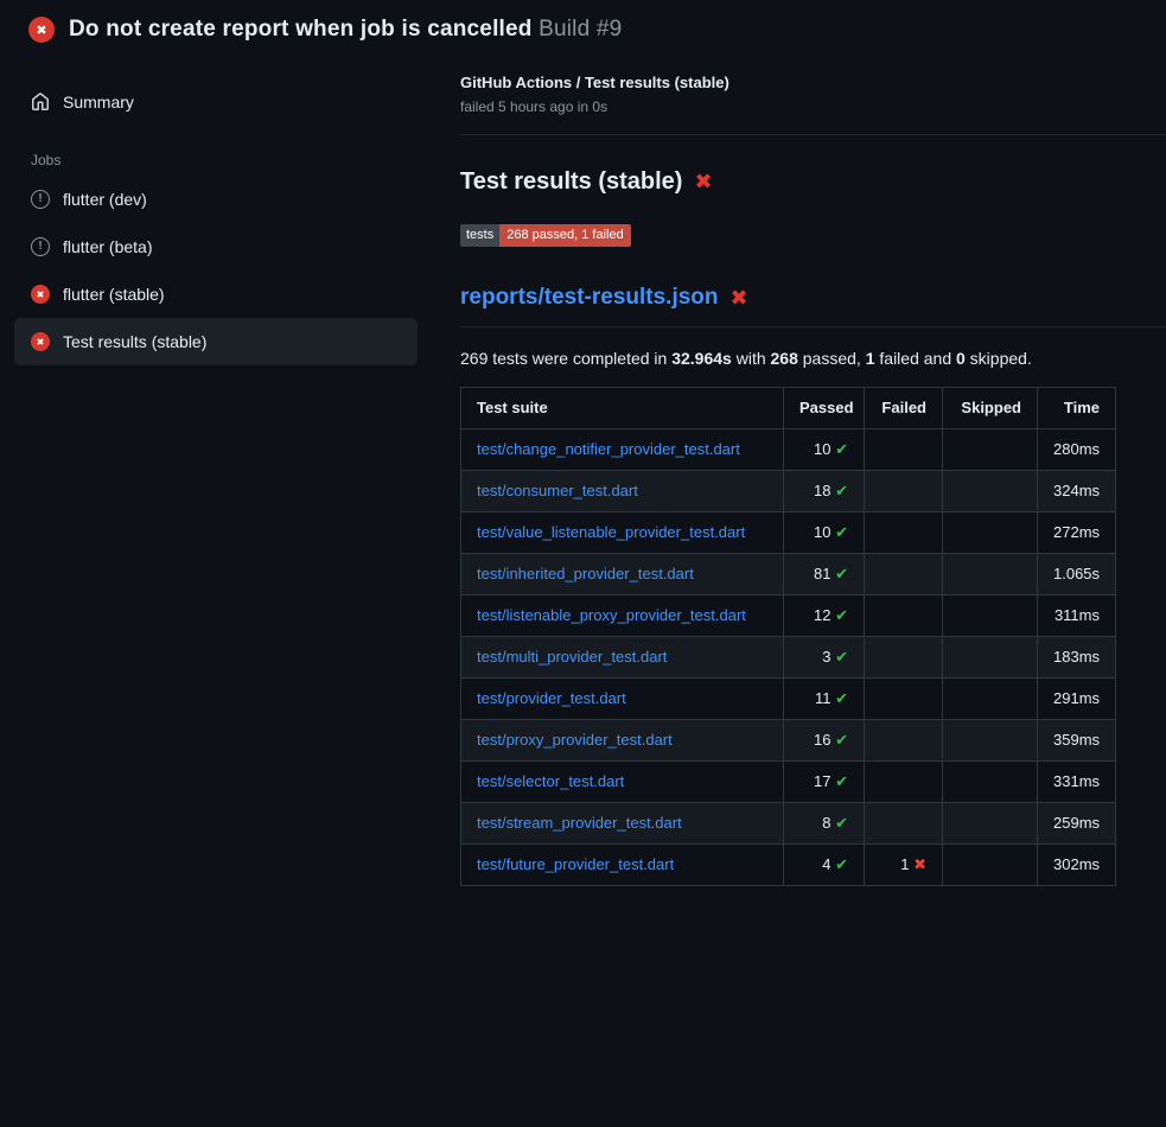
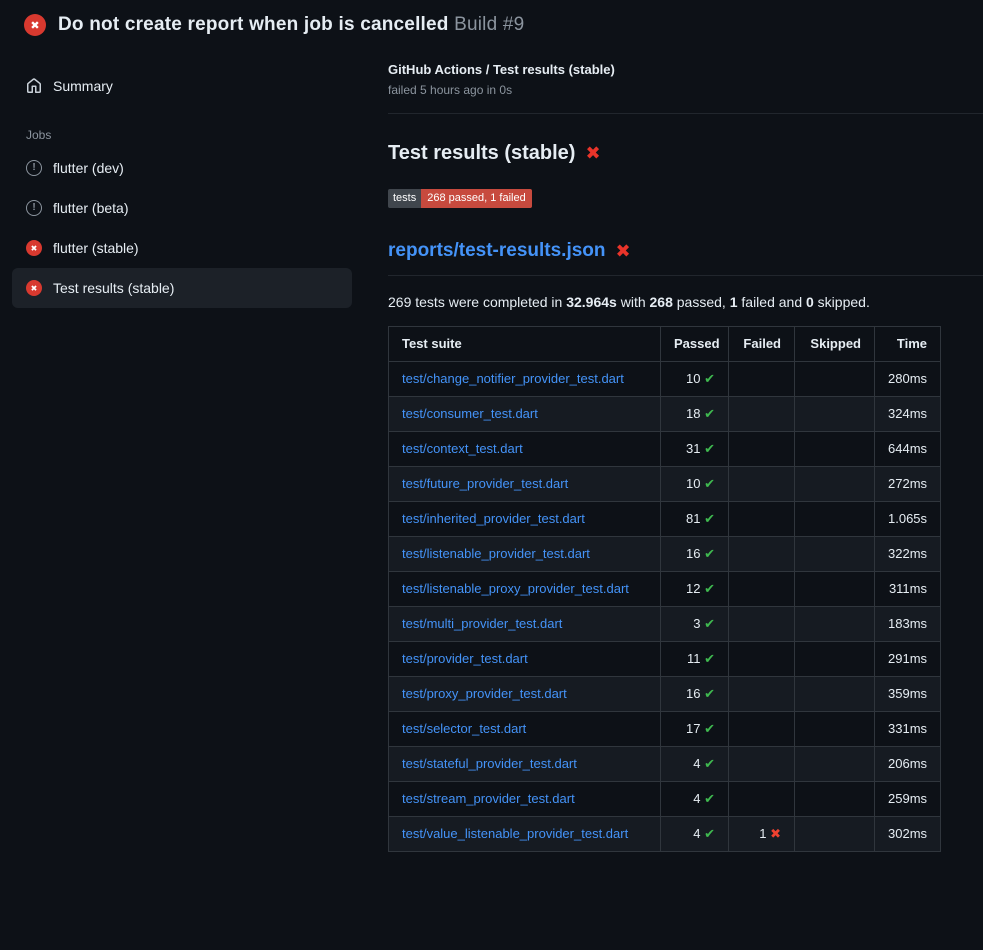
  ✖
  Do not create report when job is cancelled Build #9
  Summary
  Jobs
  !
  flutter (dev)
  !
  flutter (beta)
  ✖
  flutter (stable)
  ✖
  Test results (stable)
  GitHub Actions / Test results (stable)
  failed 5 hours ago in 0s
  Test results (stable)
  ✖
  tests
  268 passed, 1 failed
  reports/test-results.json
  ✖
  269 tests were completed in 32.964s with 268 passed, 1 failed and 0 skipped.
  Test suite	Passed	Failed	Skipped	Time
  test/change_notifier_provider_test.dart	10 ✔			280ms
  test/consumer_test.dart	18 ✔			324ms
+ test/context_test.dart	31 ✔			644ms
- test/value_listenable_provider_test.dart	10 ✔			272ms
+ test/future_provider_test.dart	10 ✔			272ms
  test/inherited_provider_test.dart	81 ✔			1.065s
+ test/listenable_provider_test.dart	16 ✔			322ms
  test/listenable_proxy_provider_test.dart	12 ✔			311ms
  test/multi_provider_test.dart	3 ✔			183ms
  test/provider_test.dart	11 ✔			291ms
  test/proxy_provider_test.dart	16 ✔			359ms
  test/selector_test.dart	17 ✔			331ms
+ test/stateful_provider_test.dart	4 ✔			206ms
- test/stream_provider_test.dart	8 ✔			259ms
+ test/stream_provider_test.dart	4 ✔			259ms
- test/future_provider_test.dart	4 ✔	1 ✖		302ms
+ test/value_listenable_provider_test.dart	4 ✔	1 ✖		302ms
